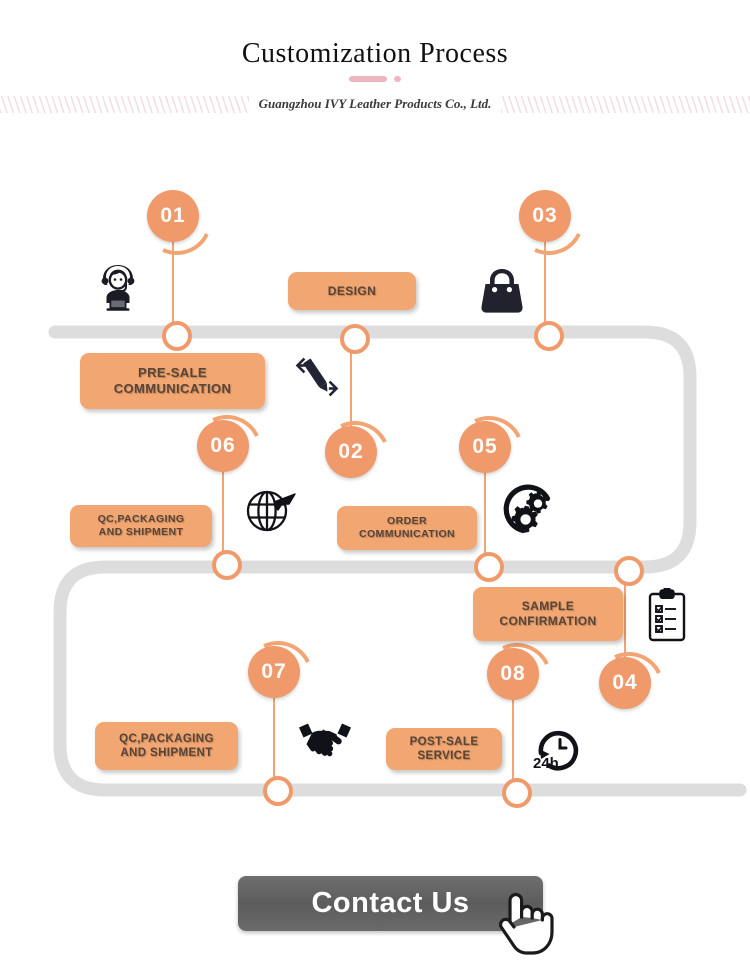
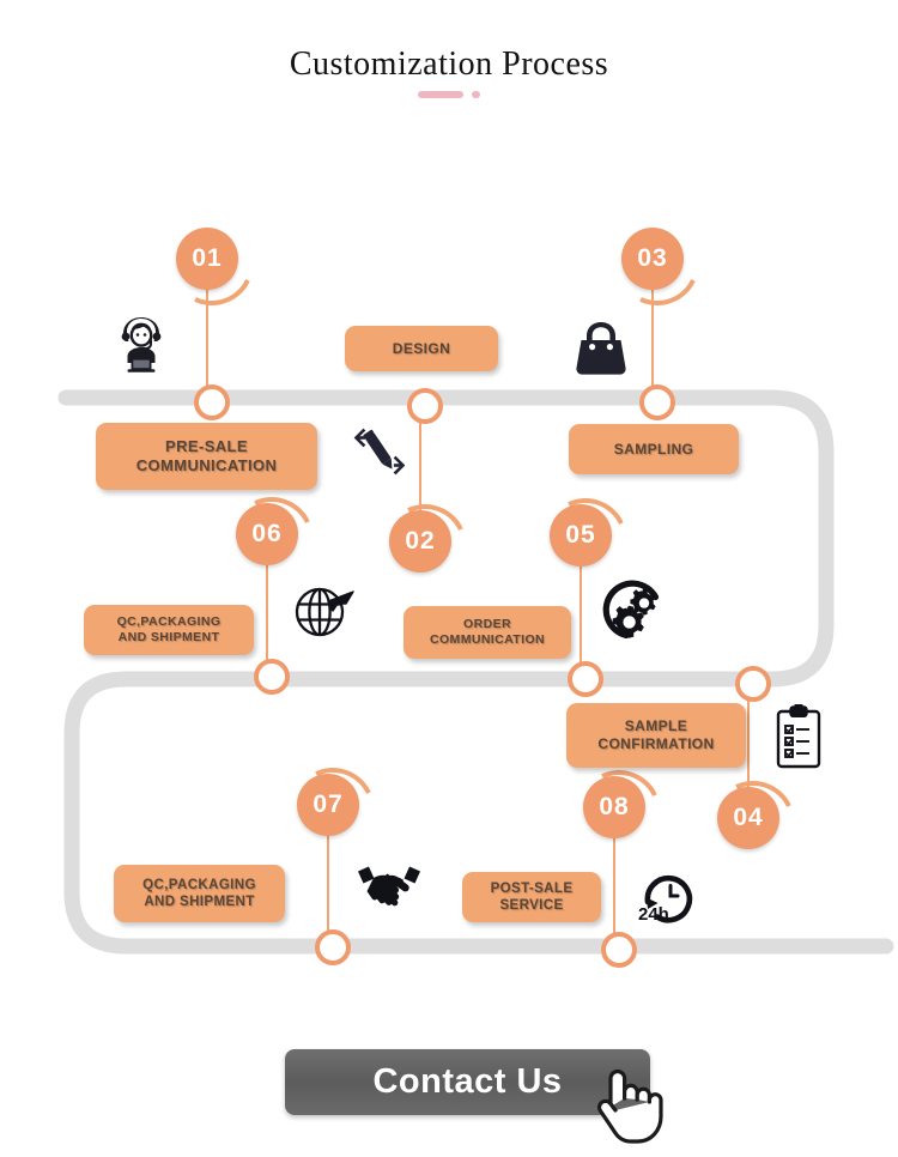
  Customization Process
- Guangzhou IVY Leather Products Co., Ltd.
  01
  PRE-SALE
  COMMUNICATION
  DESIGN
  02
  ORDER
  COMMUNICATION
  03
+ SAMPLING
  06
  QC,PACKAGING
  AND SHIPMENT
  05
  04
  SAMPLE
  CONFIRMATION
  07
  QC,PACKAGING
  AND SHIPMENT
  08
  POST-SALE
  SERVICE
  24h
  Contact Us
